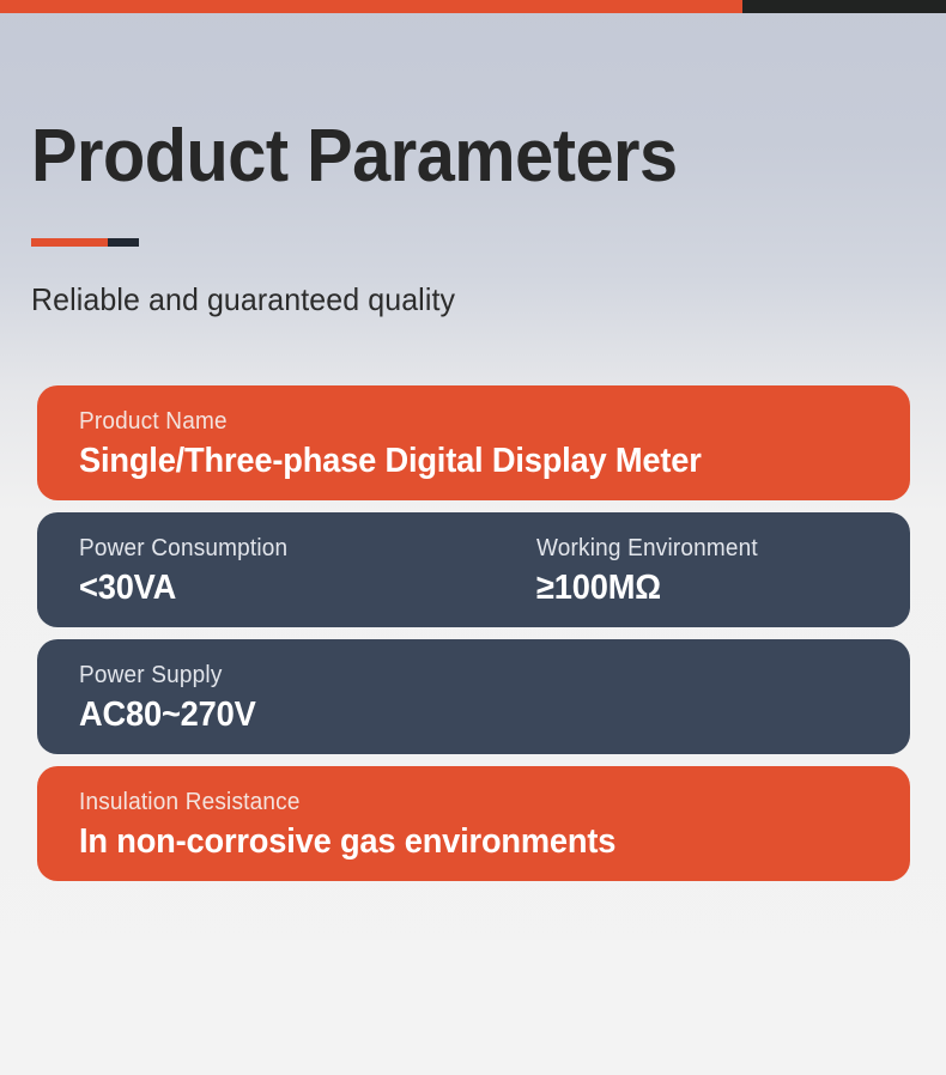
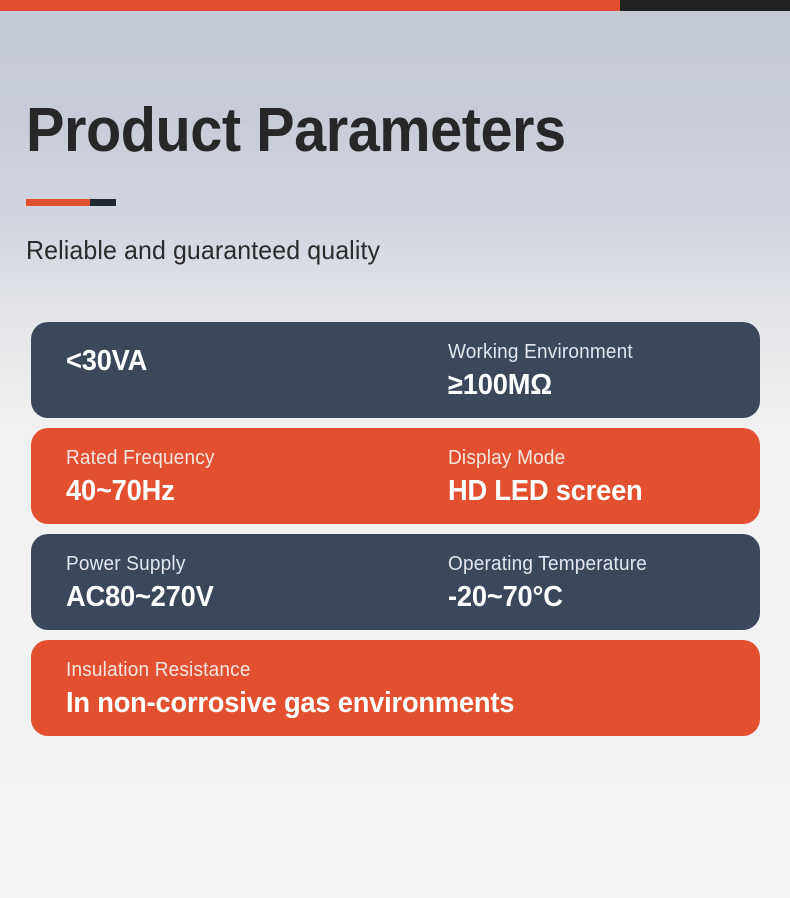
  Product Parameters
  Reliable and guaranteed quality
- Product Name
- Single/Three-phase Digital Display Meter
- Power Consumption
  <30VA
  Working Environment
  ≥100MΩ
+ Rated Frequency
+ 40~70Hz
+ Display Mode
+ HD LED screen
  Power Supply
  AC80~270V
+ Operating Temperature
+ -20~70°C
  Insulation Resistance
  In non-corrosive gas environments
